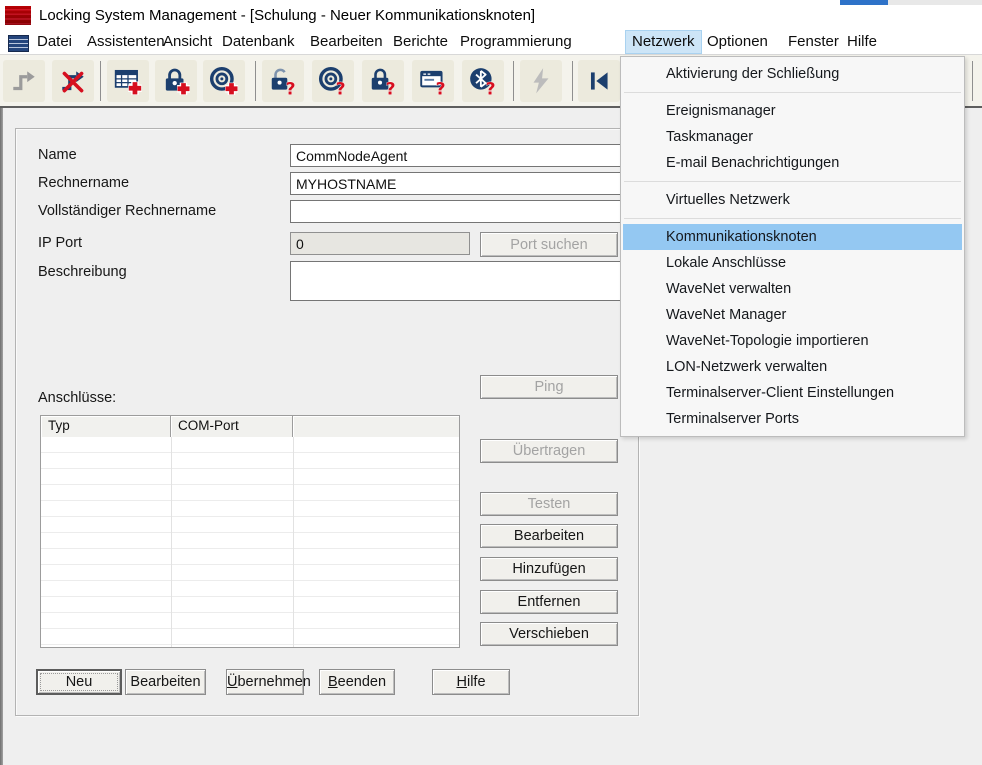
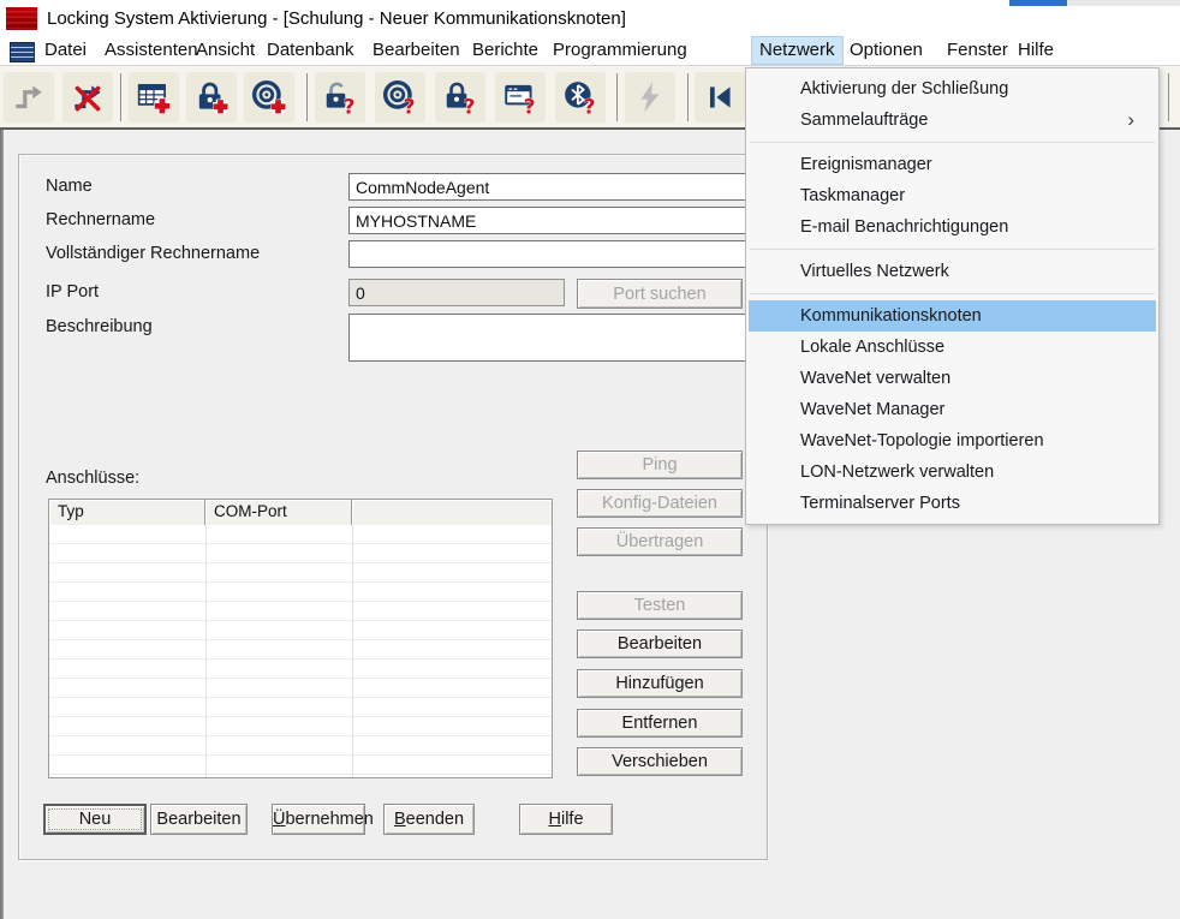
- Locking System Management - [Schulung - Neuer Kommunikationsknoten]
+ Locking System Aktivierung - [Schulung - Neuer Kommunikationsknoten]
  Datei
  Assistenten
  Ansicht
  Datenbank
  Bearbeiten
  Berichte
  Programmierung
  Netzwerk
  Optionen
  Fenster
  Hilfe
  ?
  ?
  ?
  ?
  ?
  Name
  CommNodeAgent
  Rechnername
  MYHOSTNAME
  Vollständiger Rechnername
  IP Port
  0
  Port suchen
  Beschreibung
  Ping
+ Konfig-Dateien
  Übertragen
  Testen
  Bearbeiten
  Hinzufügen
  Entfernen
  Verschieben
  Anschlüsse:
  Typ
  COM-Port
  Neu
  Bearbeiten
  Übernehmen
  Beenden
  Hilfe
  Aktivierung der Schließung
+ Sammelaufträge
+ ›
  Ereignismanager
  Taskmanager
  E-mail Benachrichtigungen
  Virtuelles Netzwerk
  Kommunikationsknoten
  Lokale Anschlüsse
  WaveNet verwalten
  WaveNet Manager
  WaveNet-Topologie importieren
  LON-Netzwerk verwalten
- Terminalserver-Client Einstellungen
  Terminalserver Ports
